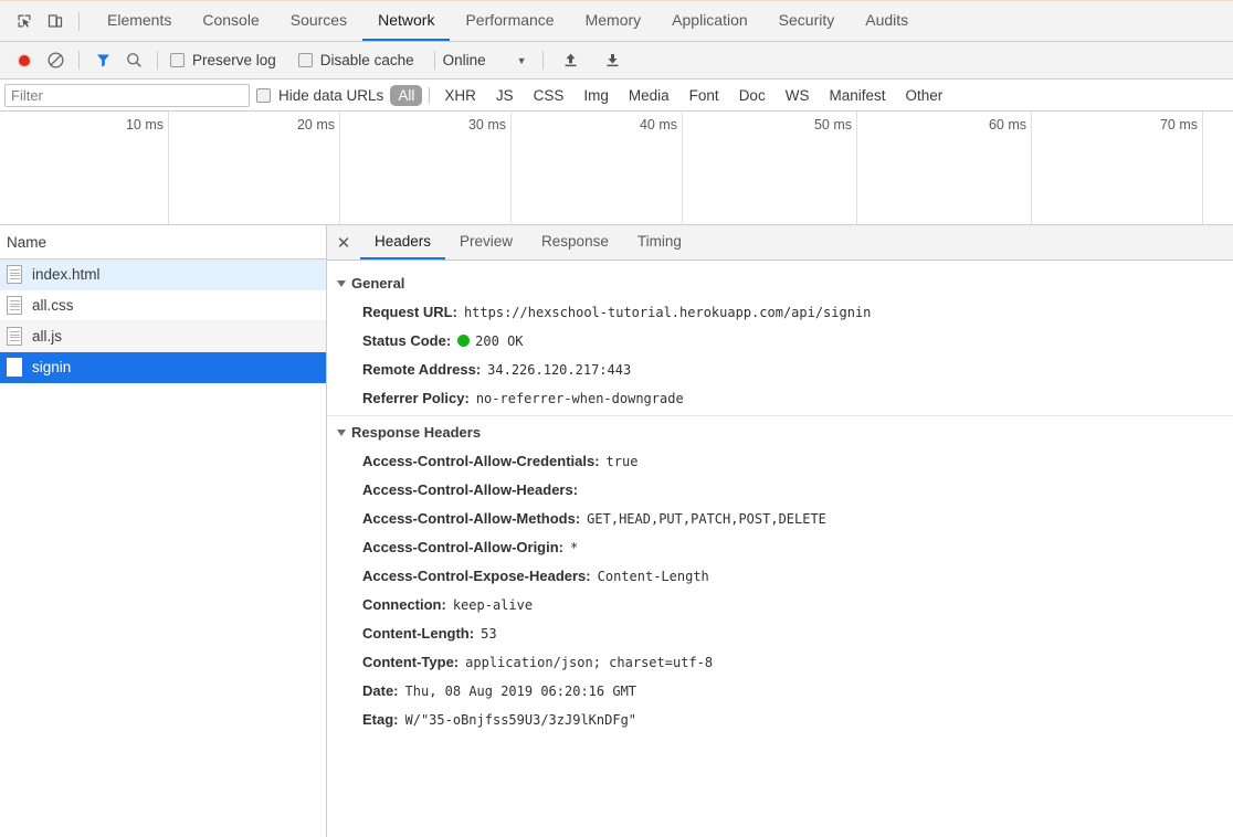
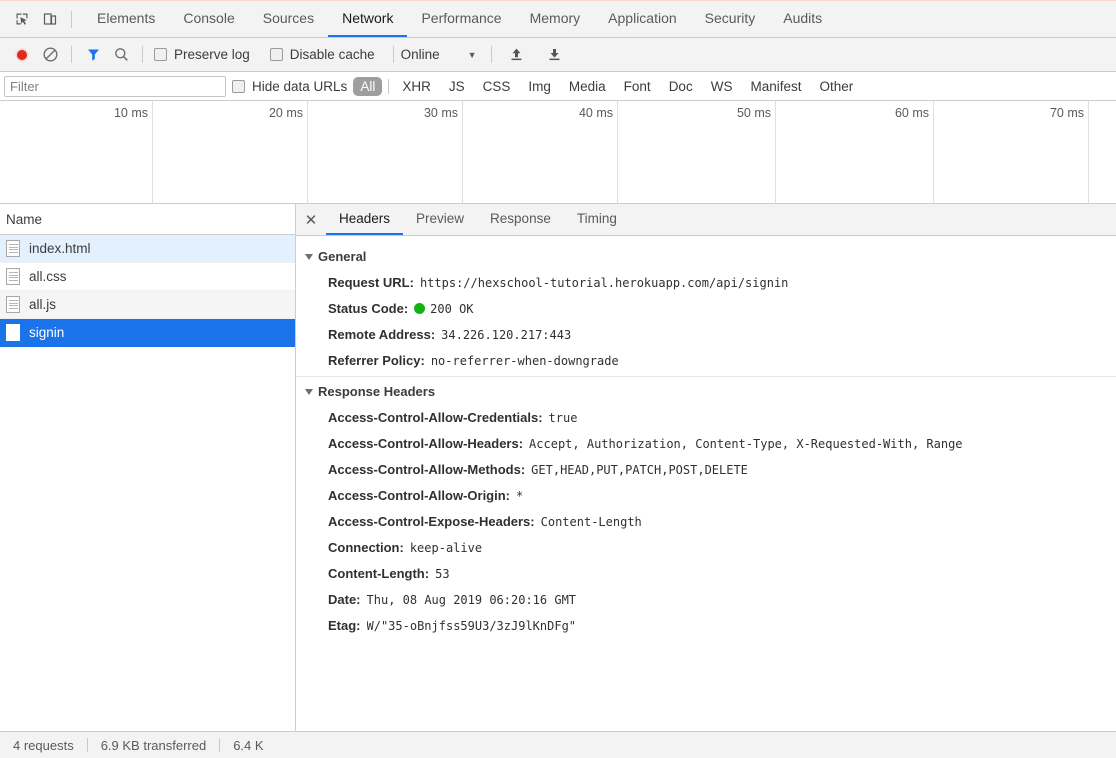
  Elements
  Console
  Sources
  Network
  Performance
  Memory
  Application
  Security
  Audits
  Preserve log
  Disable cache
  Online
  ▼
  Filter
  Hide data URLs
  All
  XHR
  JS
  CSS
  Img
  Media
  Font
  Doc
  WS
  Manifest
  Other
  10 ms
  20 ms
  30 ms
  40 ms
  50 ms
  60 ms
  70 ms
  Name
  index.html
  all.css
  all.js
  signin
  ✕
  Headers
  Preview
  Response
  Timing
  General
  Request URL:
  https://hexschool-tutorial.herokuapp.com/api/signin
  Status Code:
  200 OK
  Remote Address:
  34.226.120.217:443
  Referrer Policy:
  no-referrer-when-downgrade
  Response Headers
  Access-Control-Allow-Credentials:
  true
  Access-Control-Allow-Headers:
+ Accept, Authorization, Content-Type, X-Requested-With, Range
  Access-Control-Allow-Methods:
  GET,HEAD,PUT,PATCH,POST,DELETE
  Access-Control-Allow-Origin:
  *
  Access-Control-Expose-Headers:
  Content-Length
  Connection:
  keep-alive
  Content-Length:
  53
- Content-Type:
- application/json; charset=utf-8
  Date:
  Thu, 08 Aug 2019 06:20:16 GMT
  Etag:
  W/"35-oBnjfss59U3/3zJ9lKnDFg"
+ 4 requests
+ 6.9 KB transferred
+ 6.4 K
